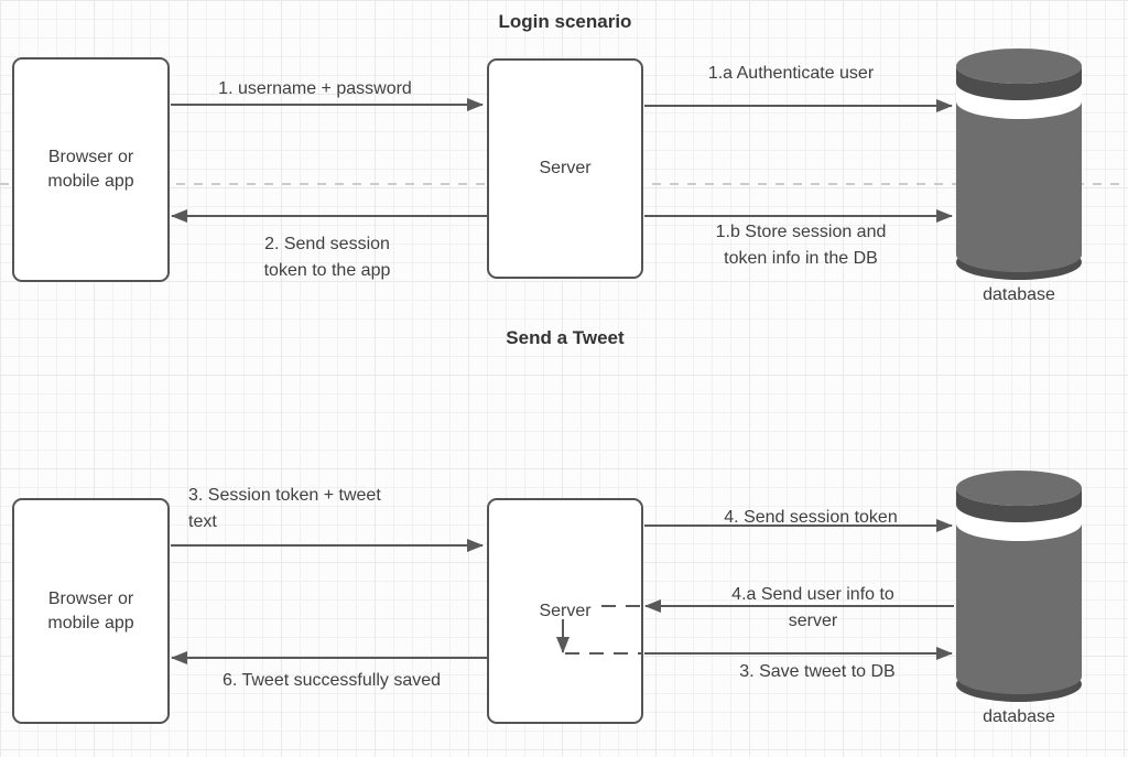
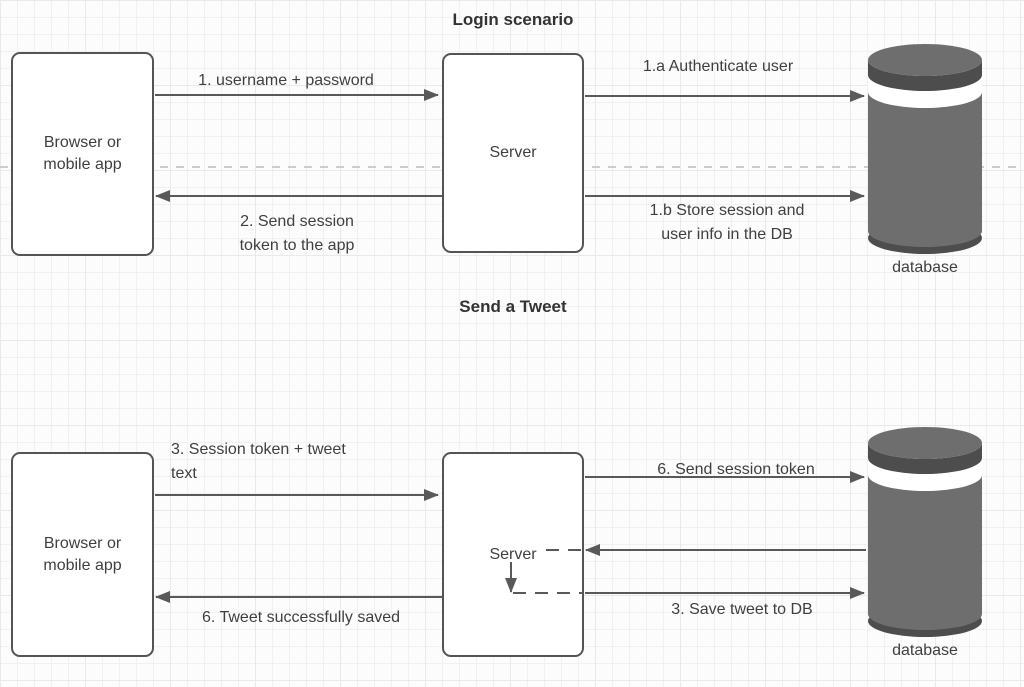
  Login scenario
  Send a Tweet
  Browser or
  mobile app
  Server
  Browser or
  mobile app
  Server
  1. username + password
  1.a Authenticate user
  2. Send session
  token to the app
  1.b Store session and
- token info in the DB
+ user info in the DB
  database
  3. Session token + tweet
  text
- 4. Send session token
+ 6. Send session token
- 4.a Send user info to
- server
  3. Save tweet to DB
  6. Tweet successfully saved
  database
